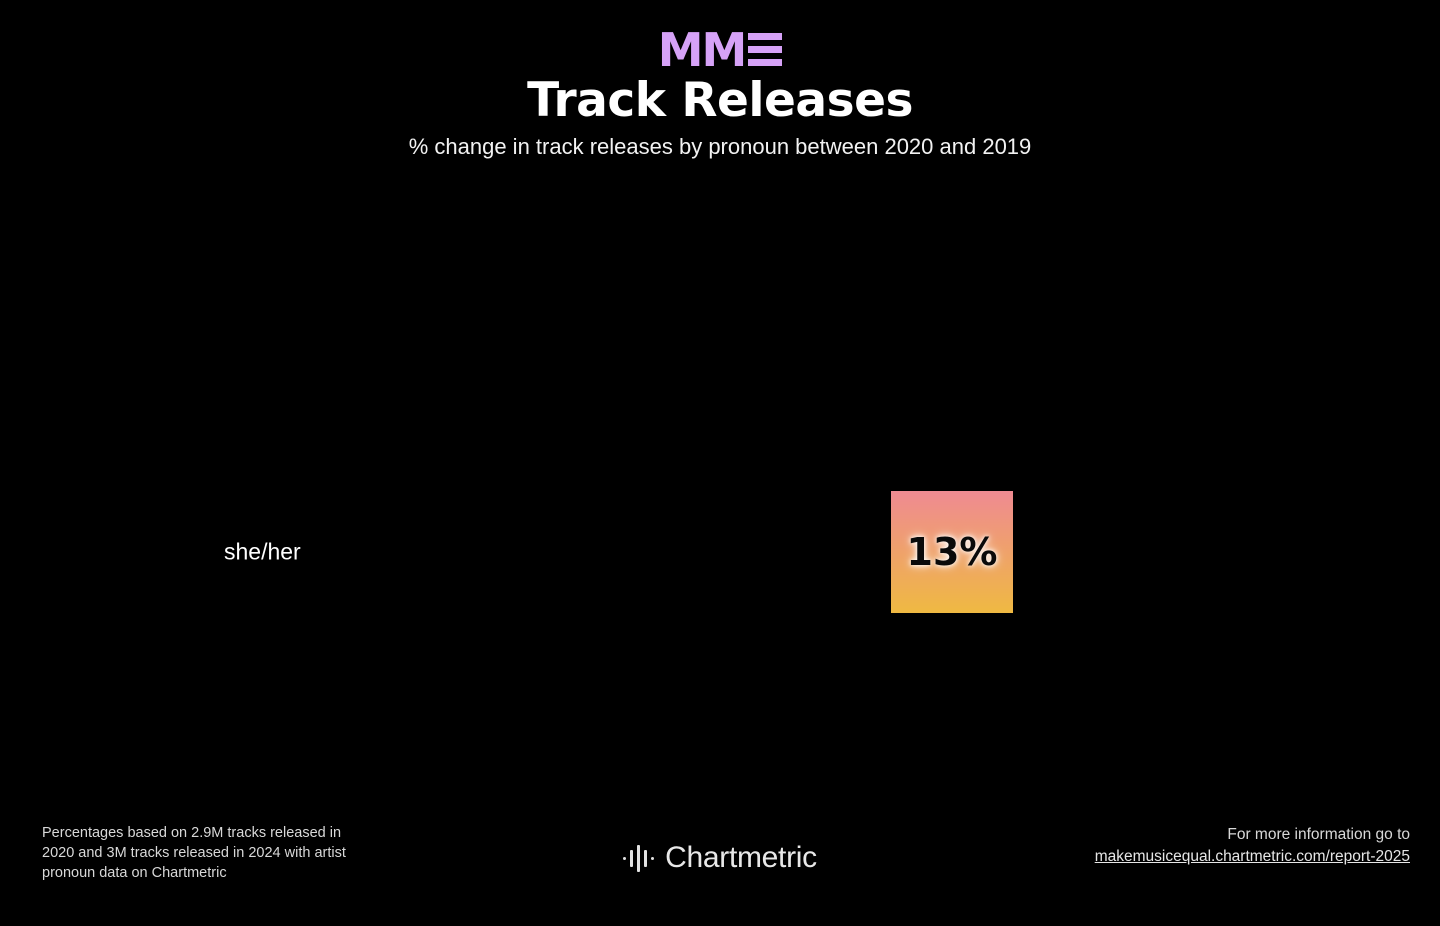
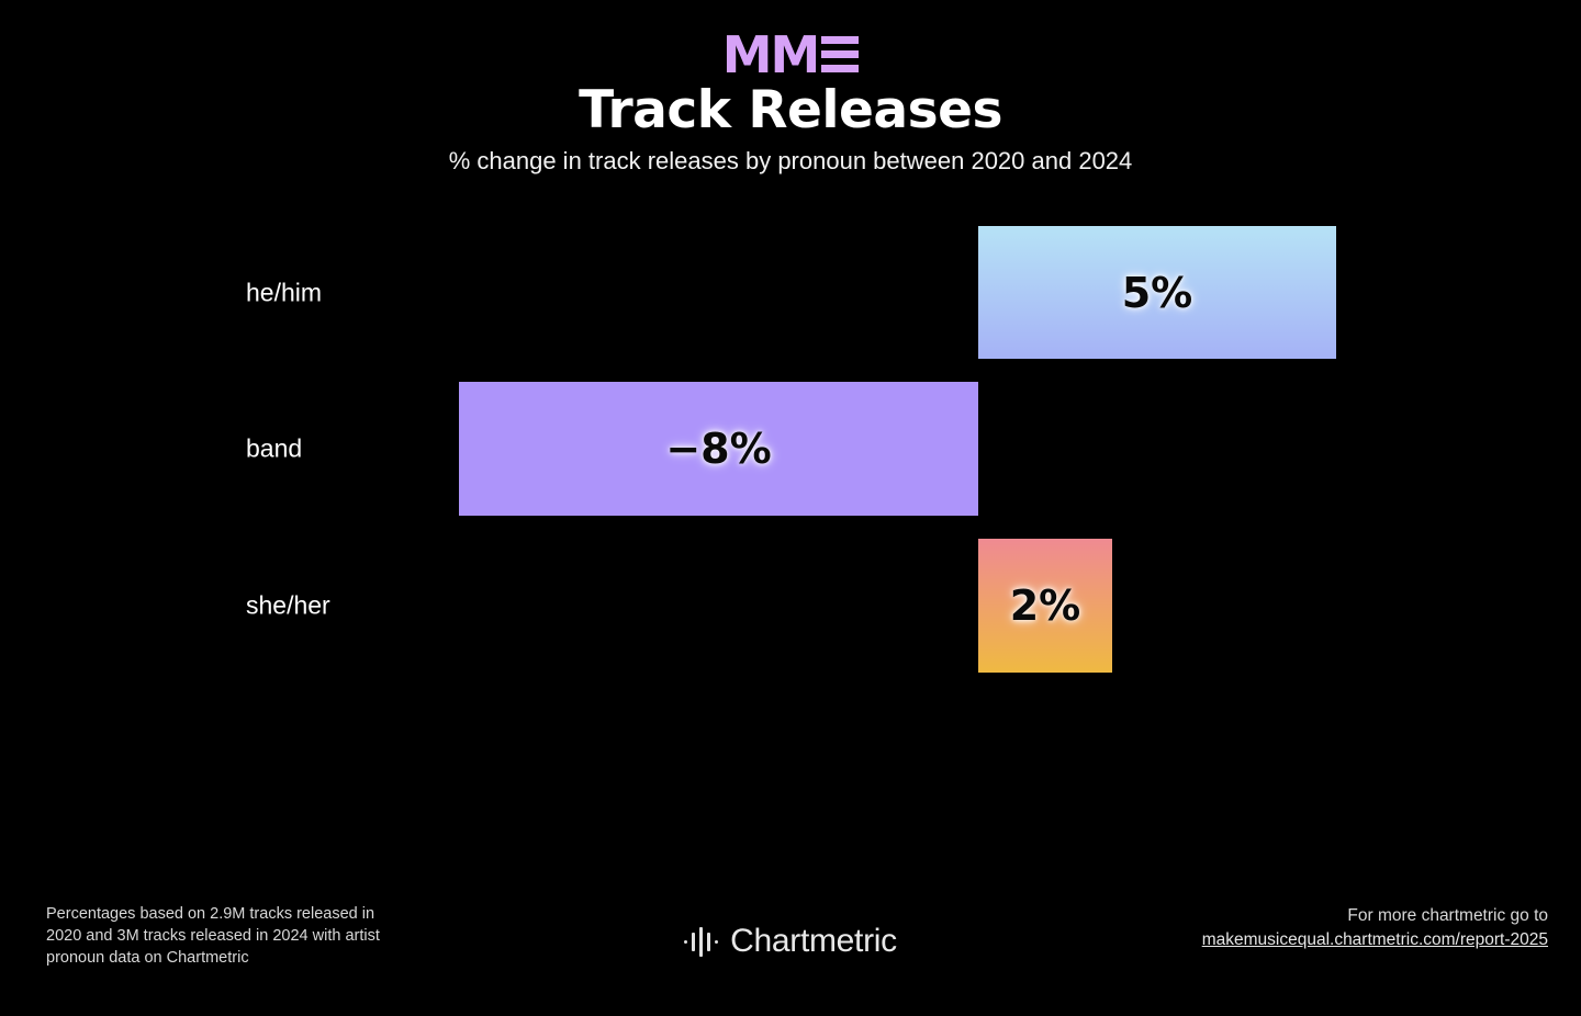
  MM
  Track Releases
- % change in track releases by pronoun between 2020 and 2019
+ % change in track releases by pronoun between 2020 and 2024
+ he/him
+ 5%
+ band
+ −8%
  she/her
- 13%
+ 2%
  Percentages based on 2.9M tracks released in
  2020 and 3M tracks released in 2024 with artist
  pronoun data on Chartmetric
  Chartmetric
- For more information go to
+ For more chartmetric go to
  makemusicequal.chartmetric.com/report-2025
